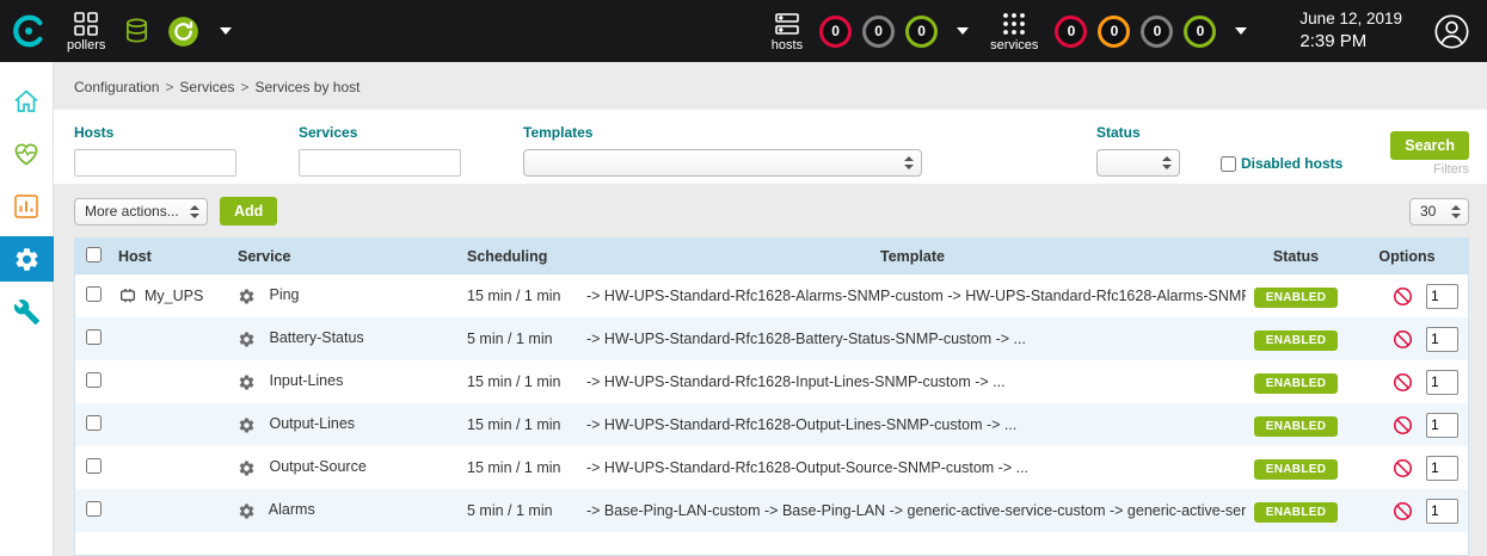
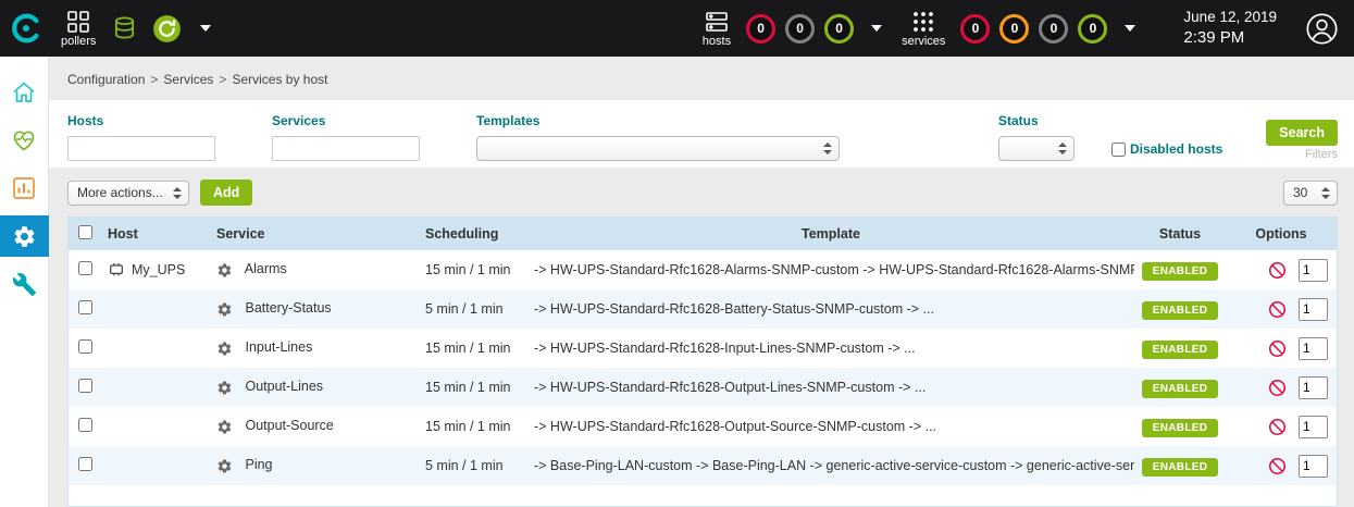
  pollers
  hosts
  0
  0
  0
  services
  0
  0
  0
  0
  June 12, 2019
  2:39 PM
  Configuration > Services > Services by host
  Hosts
  Services
  Templates
  Status
  Disabled hosts
  Search
  Filters
  More actions...
  Add
  30
  	Host	Service	Scheduling	Template	Status	Options
- 	My_UPS	Ping	15 min / 1 min	-> HW-UPS-Standard-Rfc1628-Alarms-SNMP-custom -> HW-UPS-Standard-Rfc1628-Alarms-SNM	ENABLED	1
+ 	My_UPS	Alarms	15 min / 1 min	-> HW-UPS-Standard-Rfc1628-Alarms-SNMP-custom -> HW-UPS-Standard-Rfc1628-Alarms-SNM	ENABLED	1
  		Battery-Status	5 min / 1 min	-> HW-UPS-Standard-Rfc1628-Battery-Status-SNMP-custom -> ...	ENABLED	1
  		Input-Lines	15 min / 1 min	-> HW-UPS-Standard-Rfc1628-Input-Lines-SNMP-custom -> ...	ENABLED	1
  		Output-Lines	15 min / 1 min	-> HW-UPS-Standard-Rfc1628-Output-Lines-SNMP-custom -> ...	ENABLED	1
  		Output-Source	15 min / 1 min	-> HW-UPS-Standard-Rfc1628-Output-Source-SNMP-custom -> ...	ENABLED	1
- 		Alarms	5 min / 1 min	-> Base-Ping-LAN-custom -> Base-Ping-LAN -> generic-active-service-custom -> generic-active-ser	ENABLED	1
+ 		Ping	5 min / 1 min	-> Base-Ping-LAN-custom -> Base-Ping-LAN -> generic-active-service-custom -> generic-active-ser	ENABLED	1
